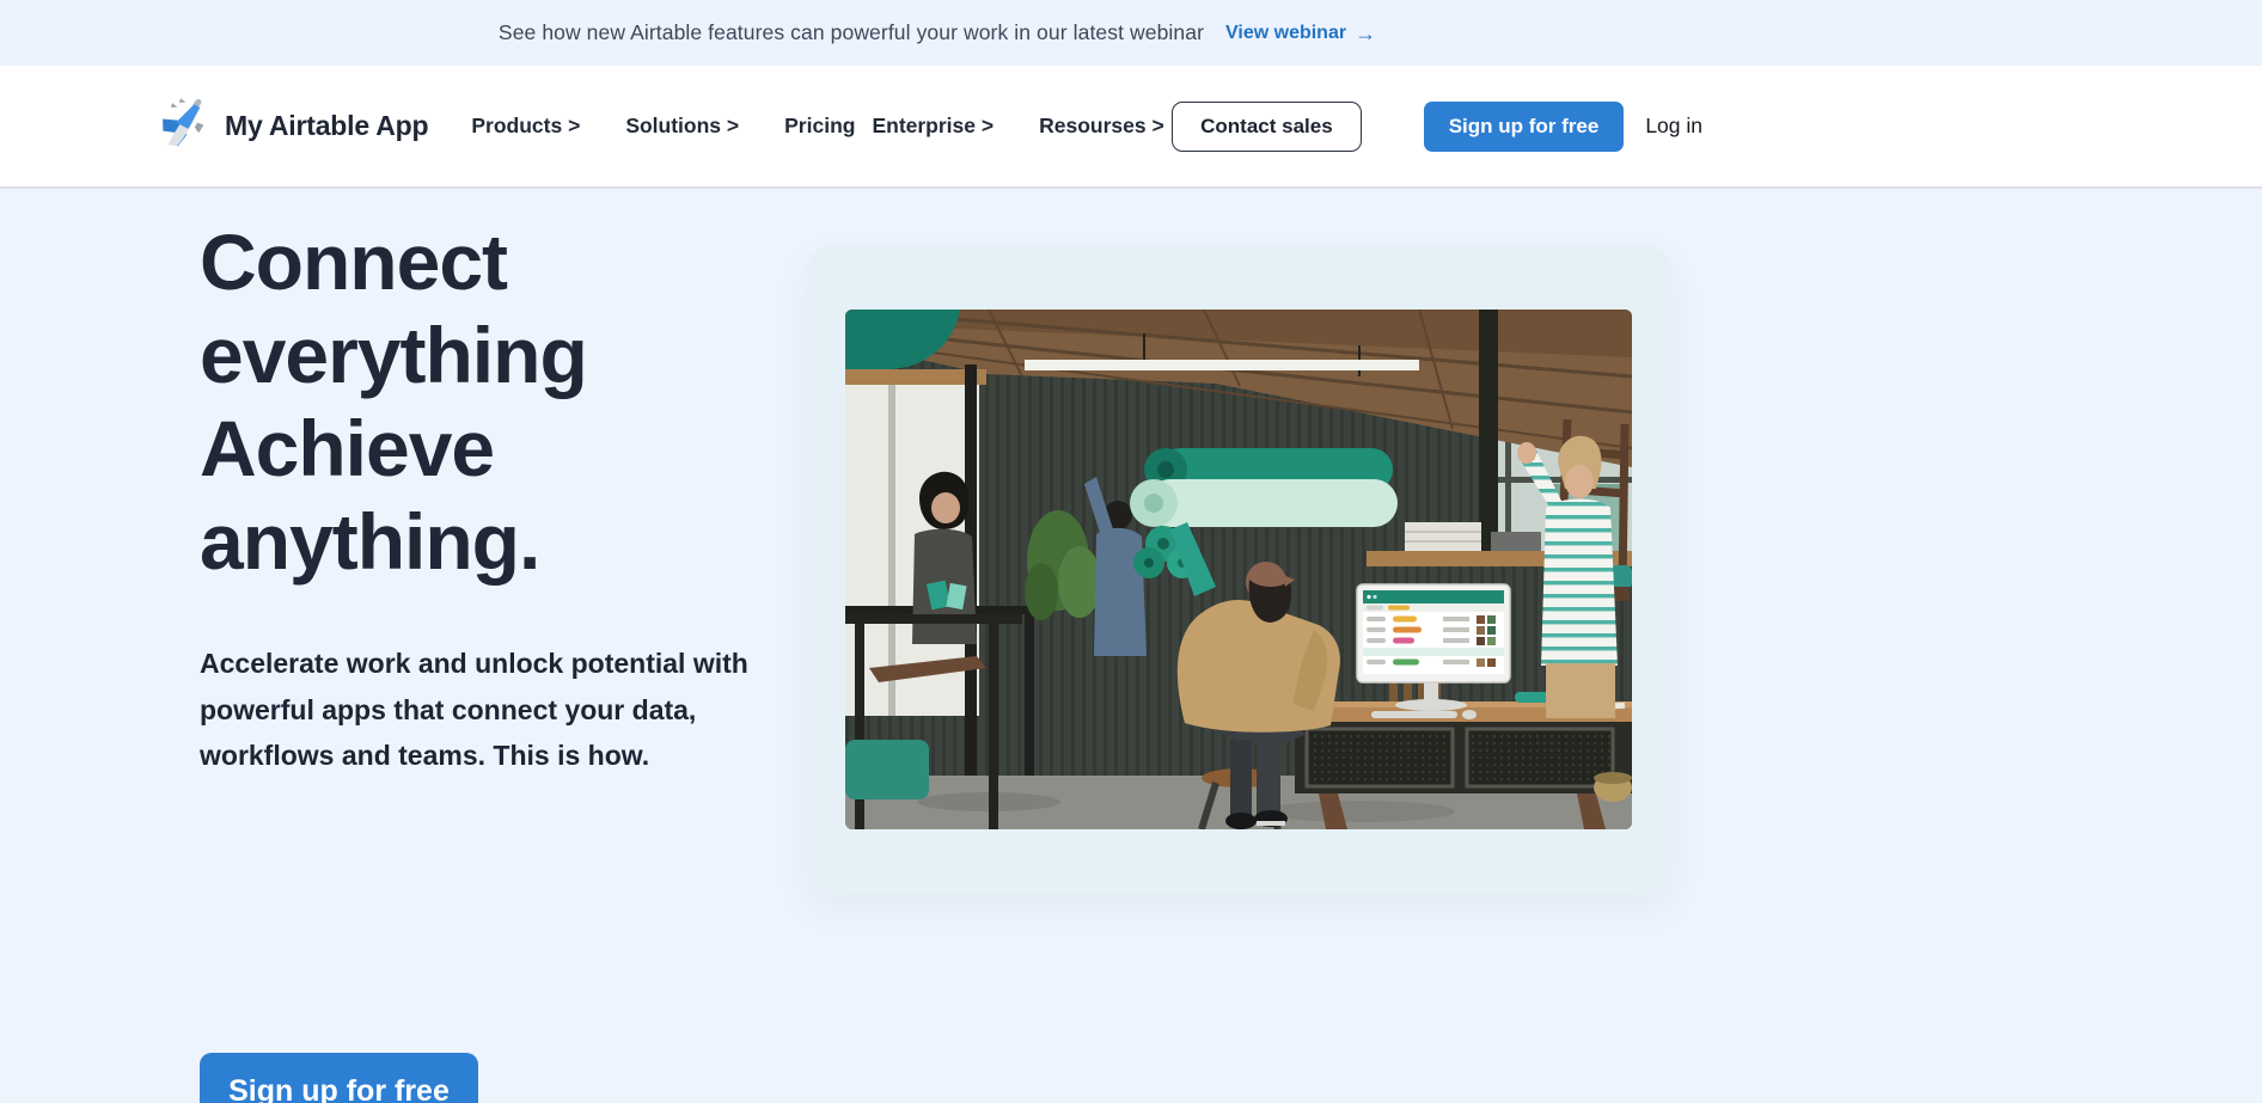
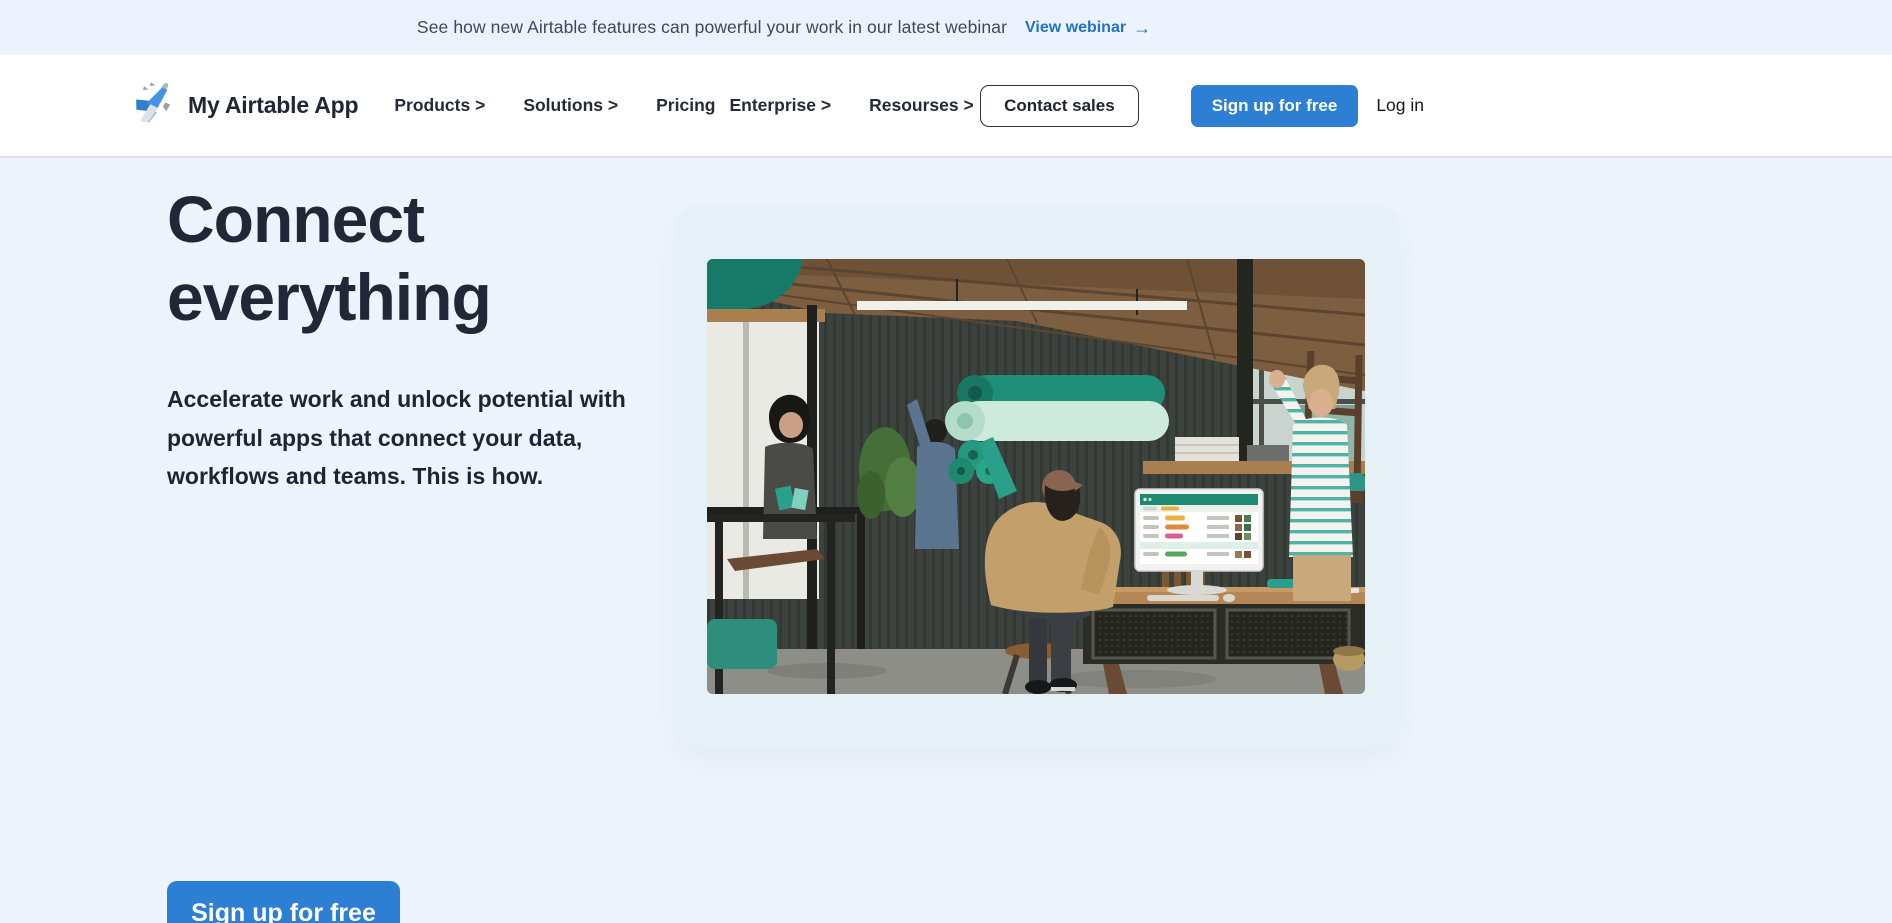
  See how new Airtable features can powerful your work in our latest webinar
  View webinar
  →
  My Airtable App
  Products >
  Solutions >
  Pricing
  Enterprise >
  Resourses >
  Contact sales
  Sign up for free
  Log in
  Connect
  everything
- Achieve
- anything.
  Accelerate work and unlock potential with powerful apps that connect your data, workflows and teams. This is how.
  Sign up for free
